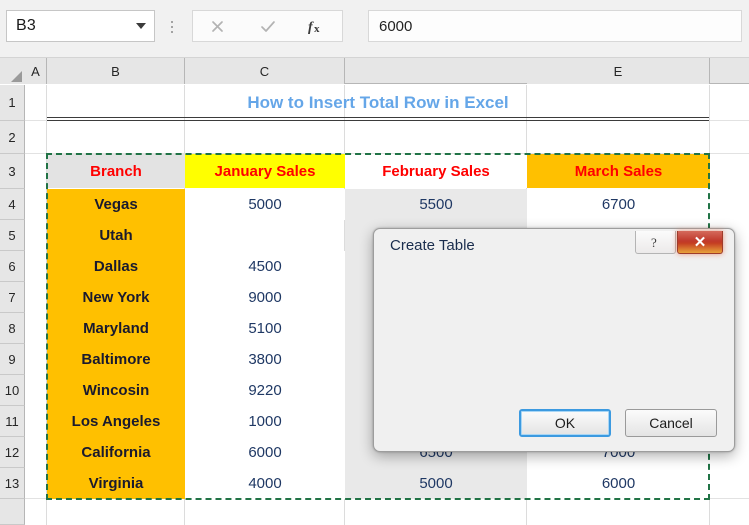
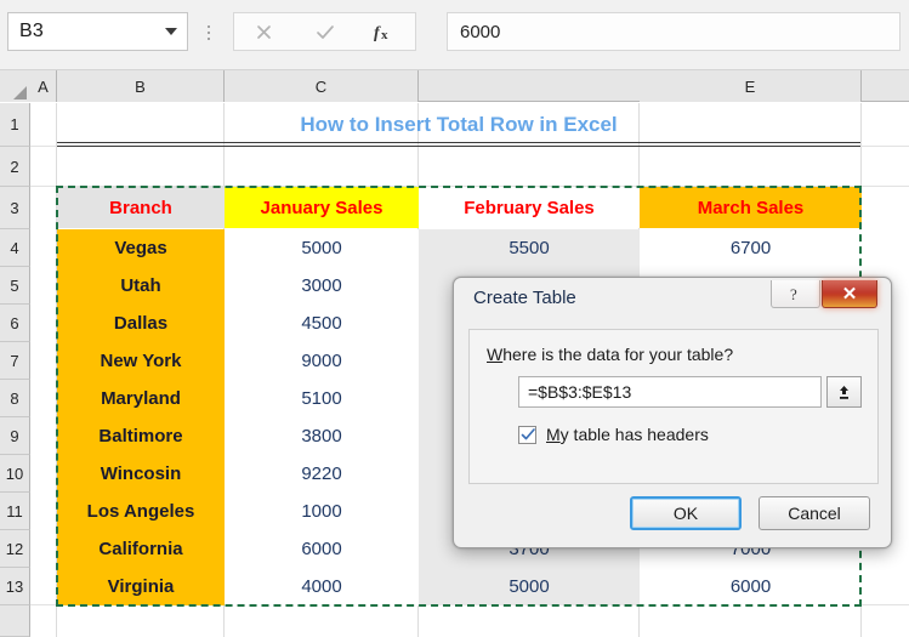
  B3
  f
  x
  6000
  A
  B
  C
  E
  1
  2
  3
  4
  5
  6
  7
  8
  9
  10
  11
  12
  13
  How to Insert Total Row in Excel
  Branch
  January Sales
  February Sales
  March Sales
  Vegas
  5000
  5500
  6700
  Utah
+ 3000
  Dallas
  4500
  New York
  9000
  Maryland
  5100
  Baltimore
  3800
  Wincosin
  9220
  Los Angeles
  1000
  California
  6000
- 6500
+ 3700
  7000
  Virginia
  4000
  5000
  6000
  Create Table
  ?
  ✕
+ Where is the data for your table?
+ =$B$3:$E$13
+ My table has headers
  OK
  Cancel
